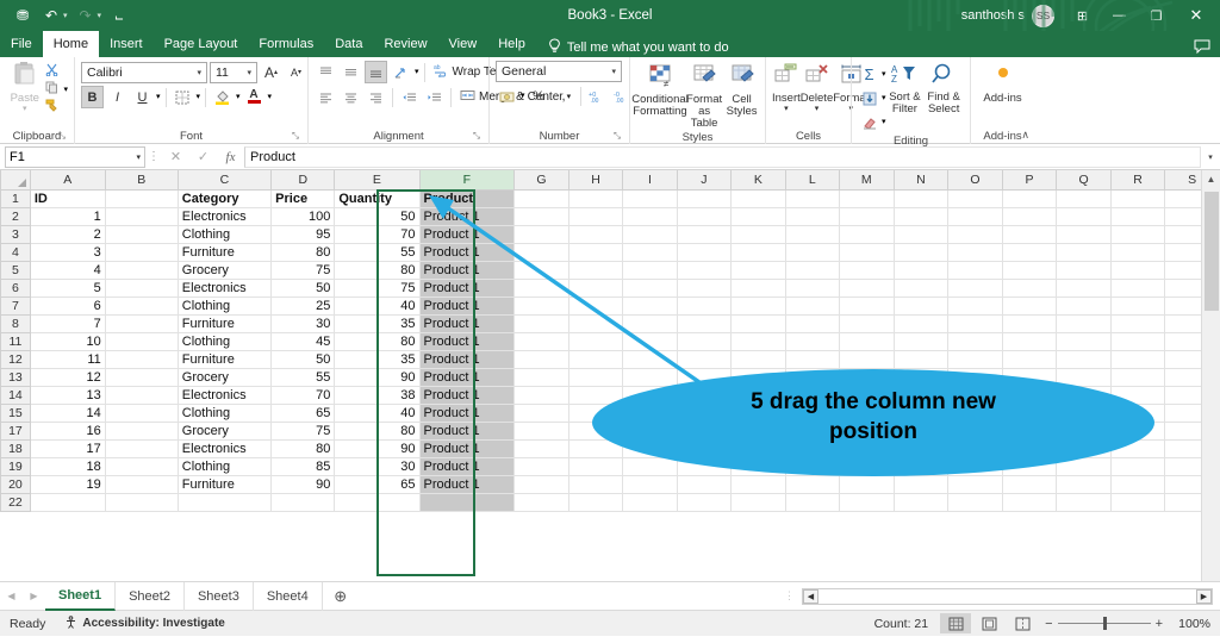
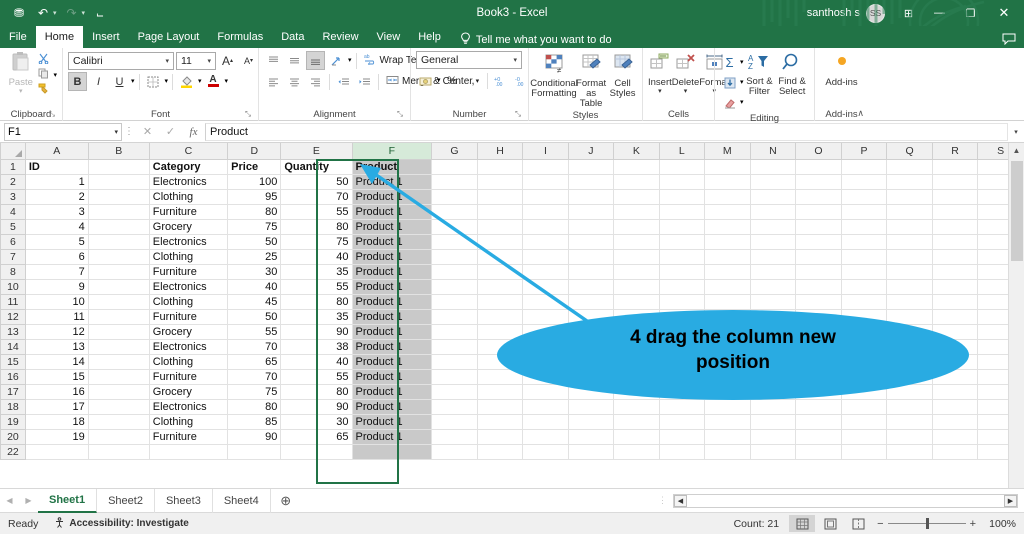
  ⛃
  ↶
  ↷
  ⨽
  Book3 - Excel
  santhosh s
  SS
  ⊞
  —
  ❐
  ✕
  File
  Home
  Insert
  Page Layout
  Formulas
  Data
  Review
  View
  Help
  Tell me what you want to do
  Paste
  Clipboard
  ⤡
  Calibri
  11
  A
  A
  B
  I
  U
  A
  Font
  ⤡
  Wrap Te
  Mer & Center
  Alignment
  ⤡
  General
  %
  ,
  Number
  ⤡
  ≠
  Conditional Formatting
  Format as Table
  Cell Styles
  Styles
  Insert
  Delete
  Cells
  Σ
  A
  Z
  Sort & Filter
  Find & Select
  Editing
  Add-ins
  Add-ins
  ∧
  F1
  ⋮
  ✕
  ✓
  fx
  Product
  	A	B	C	D	E	F	G	H	I	J	K	L	M	N	O	P	Q	R	S
  1	ID		Category	Price	Quantity	Pduct
  2	1		Electronics	100	50	Produt 1
  3	2		Clothing	95	70	Product 1
  4	3		Furniture	80	55	Product 1
  5	4		Grocery	75	80	Product 1
  6	5		Electronics	50	75	Product 1
  7	6		Clothing	25	40	Product 1
  8	7		Furniture	30	35	Product 1
+ 10	9		Electronics	40	55	Product 1
  11	10		Clothing	45	80	Product 1
  12	11		Furniture	50	35	Product 1
  13	12		Grocery	55	90	Product 1
  14	13		Electronics	70	38	Product 1
  15	14		Clothing	65	40	Product 1
+ 16	15		Furniture	70	55	Product 1
  17	16		Grocery	75	80	Product 1
  18	17		Electronics	80	90	Product 1
  19	18		Clothing	85	30	Product 1
  20	19		Furniture	90	65	Product 1
  22
  ▲
  ◀
  ▶
  Sheet1
  Sheet2
  Sheet3
  Sheet4
  ⊕
  ⋮
  Ready
  Accessibility: Investigate
  Count: 21
  −
  +
  100%
- 5 drag the column new
+ 4 drag the column new
  position
